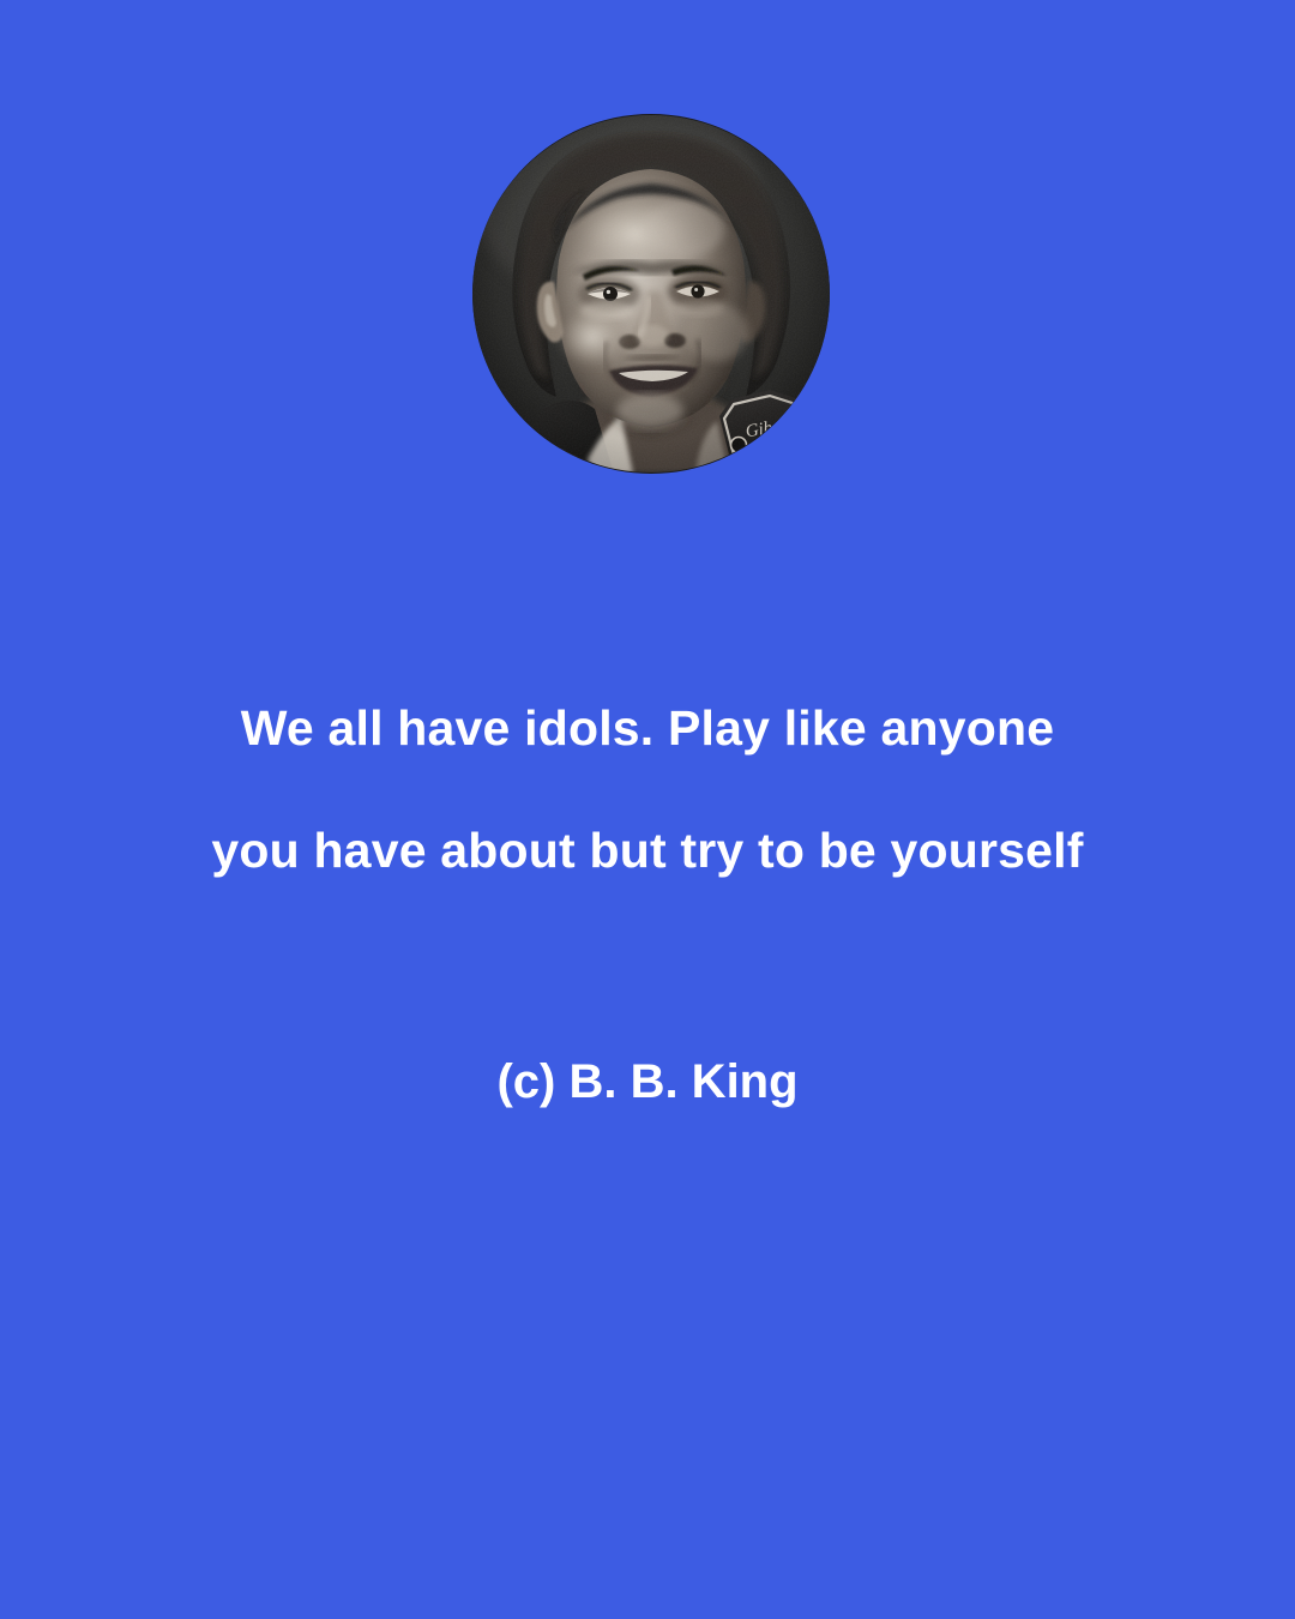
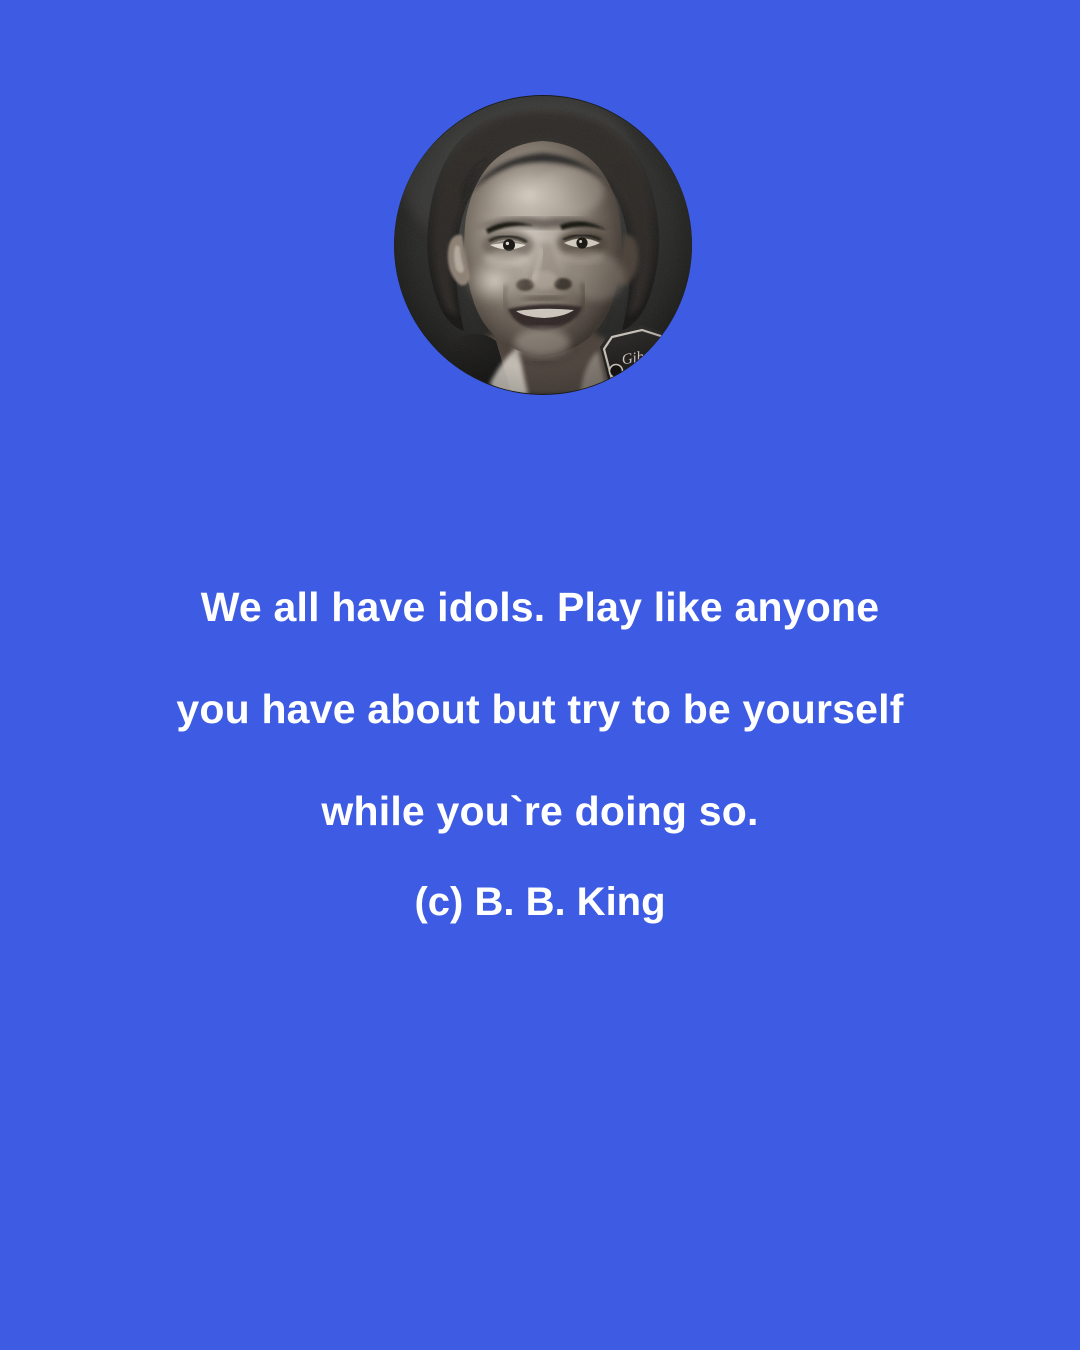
  We all have idols. Play like anyone
  you have about but try to be yourself
+ while you`re doing so.
  (c) B. B. King
